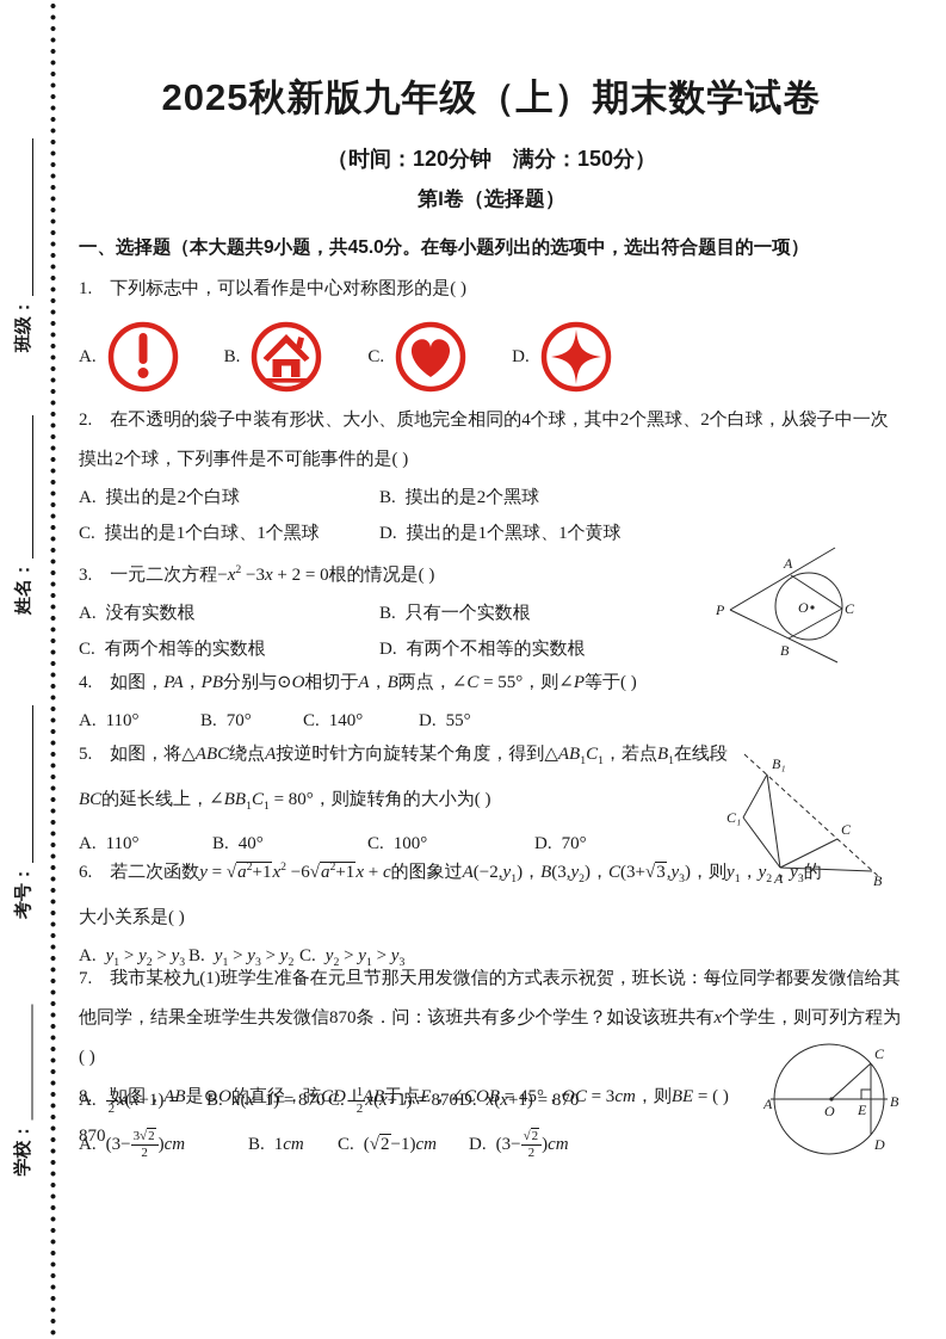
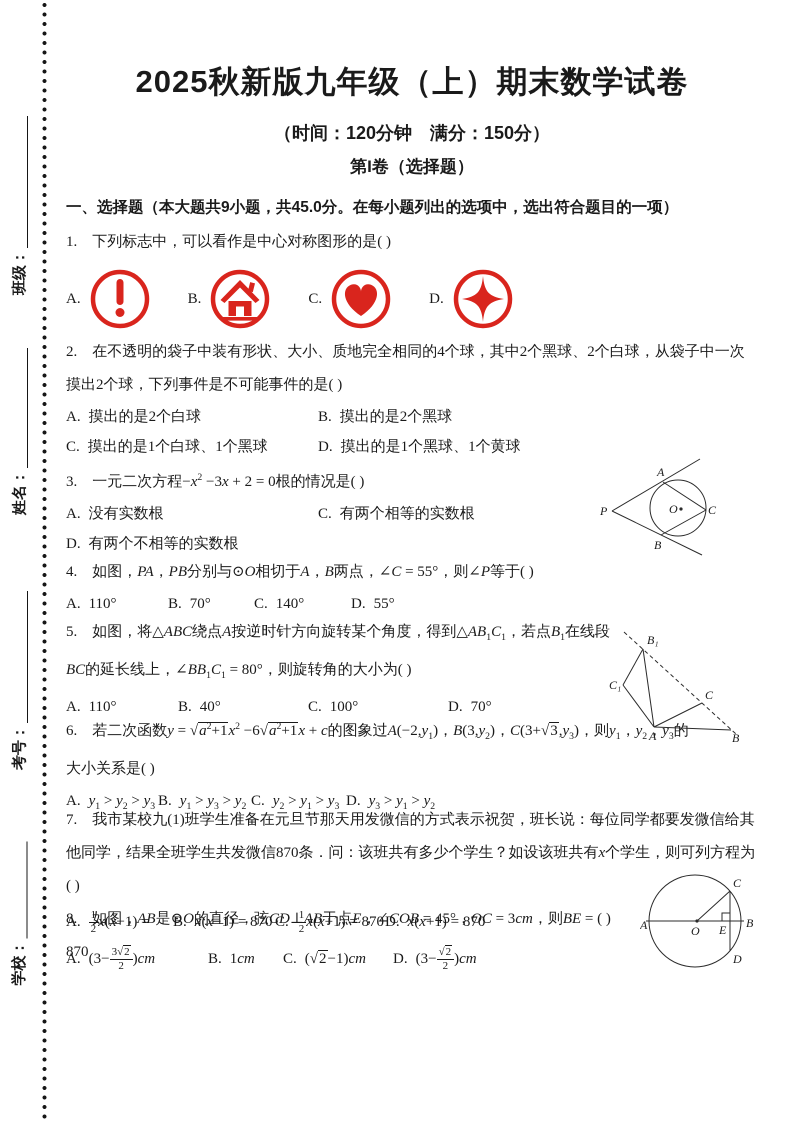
  2025秋新版九年级（上）期末数学试卷
  （时间：120分钟 满分：150分）
  第I卷（选择题）
  一、选择题（本大题共9小题，共45.0分。在每小题列出的选项中，选出符合题目的一项）
  1. 下列标志中，可以看作是中心对称图形的是( )
  A.
  B.
  C.
  D.
  2. 在不透明的袋子中装有形状、大小、质地完全相同的4个球，其中2个黑球、2个白球，从袋子中一次摸出2个球，下列事件是不可能事件的是( )
  A. 摸出的是2个白球
  B. 摸出的是2个黑球
  C. 摸出的是1个白球、1个黑球
  D. 摸出的是1个黑球、1个黄球
  3. 一元二次方程−x2 −3x + 2 = 0根的情况是( )
  A. 没有实数根
- B. 只有一个实数根
  C. 有两个相等的实数根
  D. 有两个不相等的实数根
  4. 如图，PA，PB分别与⊙O相切于A，B两点，∠C = 55°，则∠P等于( )
  A. 110°
  B. 70°
  C. 140°
  D. 55°
  5. 如图，将△ABC绕点A按逆时针方向旋转某个角度，得到△AB1C1，若点B1在线段BC的延长线上，∠BB1C1 = 80°，则旋转角的大小为( )
  A. 110°
  B. 40°
  C. 100°
  D. 70°
  6. 若二次函数y = √a2+1x2 −6√a2+1x + c的图象过A(−2,y1)，B(3,y2)，C(3+√3,y3)，则y1，y2，y3的大小关系是( )
  A. y1 > y2 > y3
  B. y1 > y3 > y2
  C. y2 > y1 > y3
+ D. y3 > y1 > y2
  7. 我市某校九(1)班学生准备在元旦节那天用发微信的方式表示祝贺，班长说：每位同学都要发微信给其他同学，结果全班学生共发微信870条．问：该班共有多少个学生？如设该班共有x个学生，则可列方程为( )
  A.
  1
  2
  x(x−1) = 870
  B. x(x−1) = 870
  C.
  1
  2
  x(x+1) = 870
  D. x(x+1) = 870
  8. 如图，AB是⊙O的直径，弦CD⊥AB于点E，∠COB = 45°，OC = 3cm，则BE = ( )
  A. (3−
  3√2
  2
  )cm
  B. 1cm
  C. (√2−1)cm
  D. (3−
  √2
  2
  )cm
  P
  A
  B
  C
  O
  B₁
  C₁
  A
  C
  B
  A
  B
  C
  D
  O
  E
